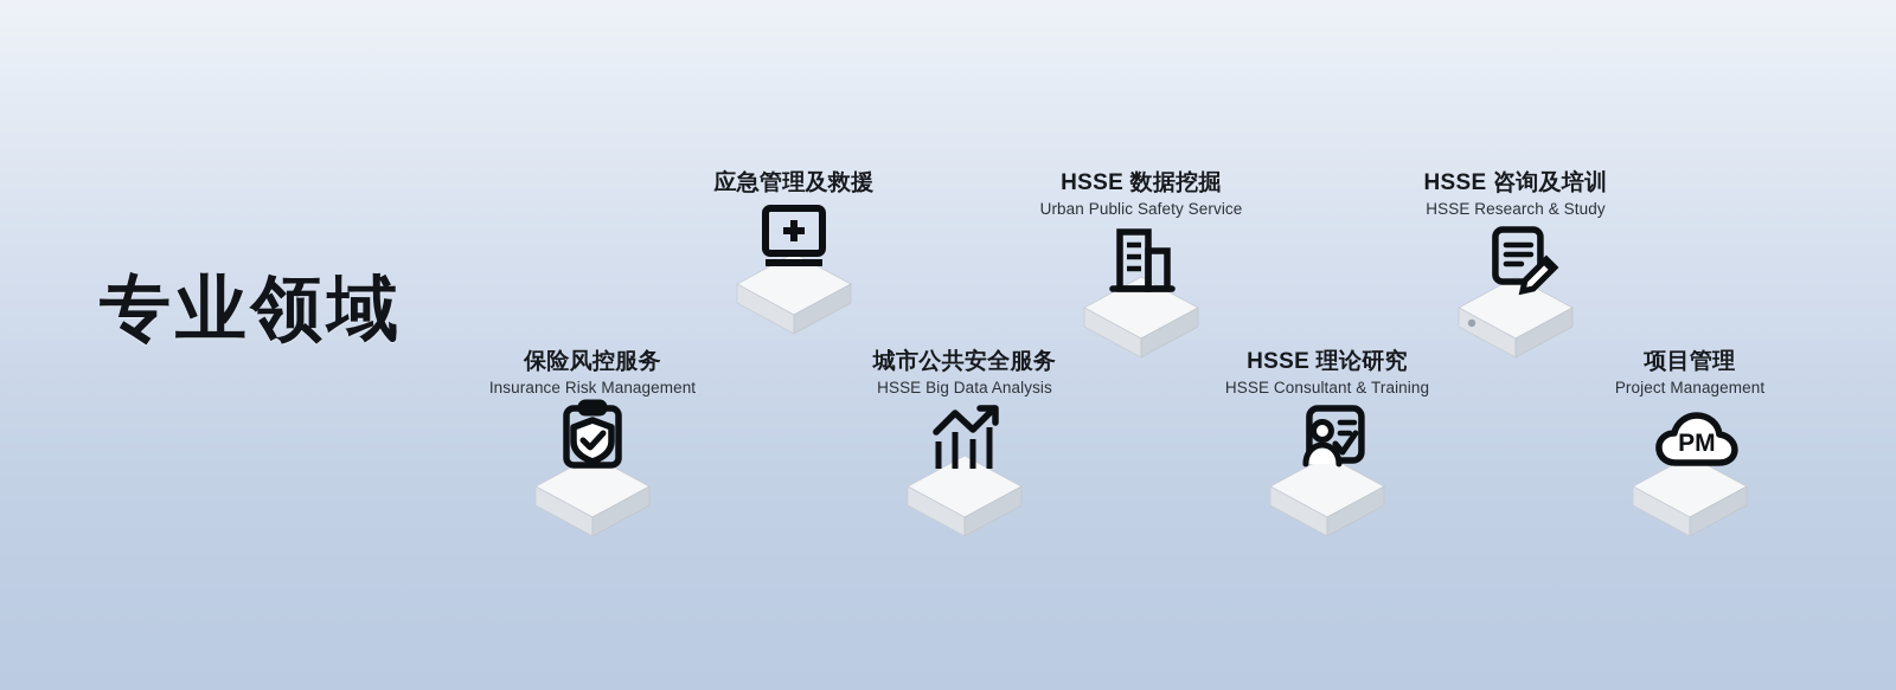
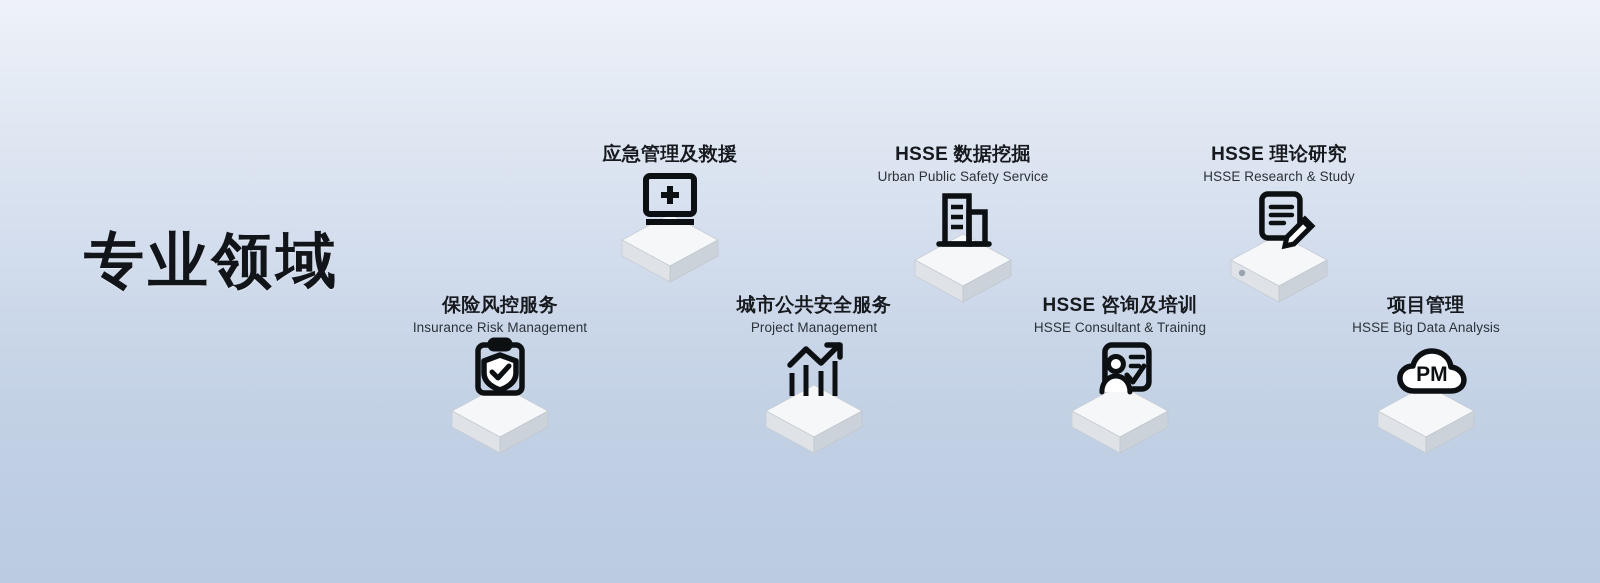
  专业领域
  应急管理及救援
  HSSE 数据挖掘
  Urban Public Safety Service
- HSSE 咨询及培训
+ HSSE 理论研究
  HSSE Research & Study
  保险风控服务
  Insurance Risk Management
  城市公共安全服务
- HSSE Big Data Analysis
+ Project Management
- HSSE 理论研究
+ HSSE 咨询及培训
  HSSE Consultant & Training
  项目管理
- Project Management
+ HSSE Big Data Analysis
  PM
